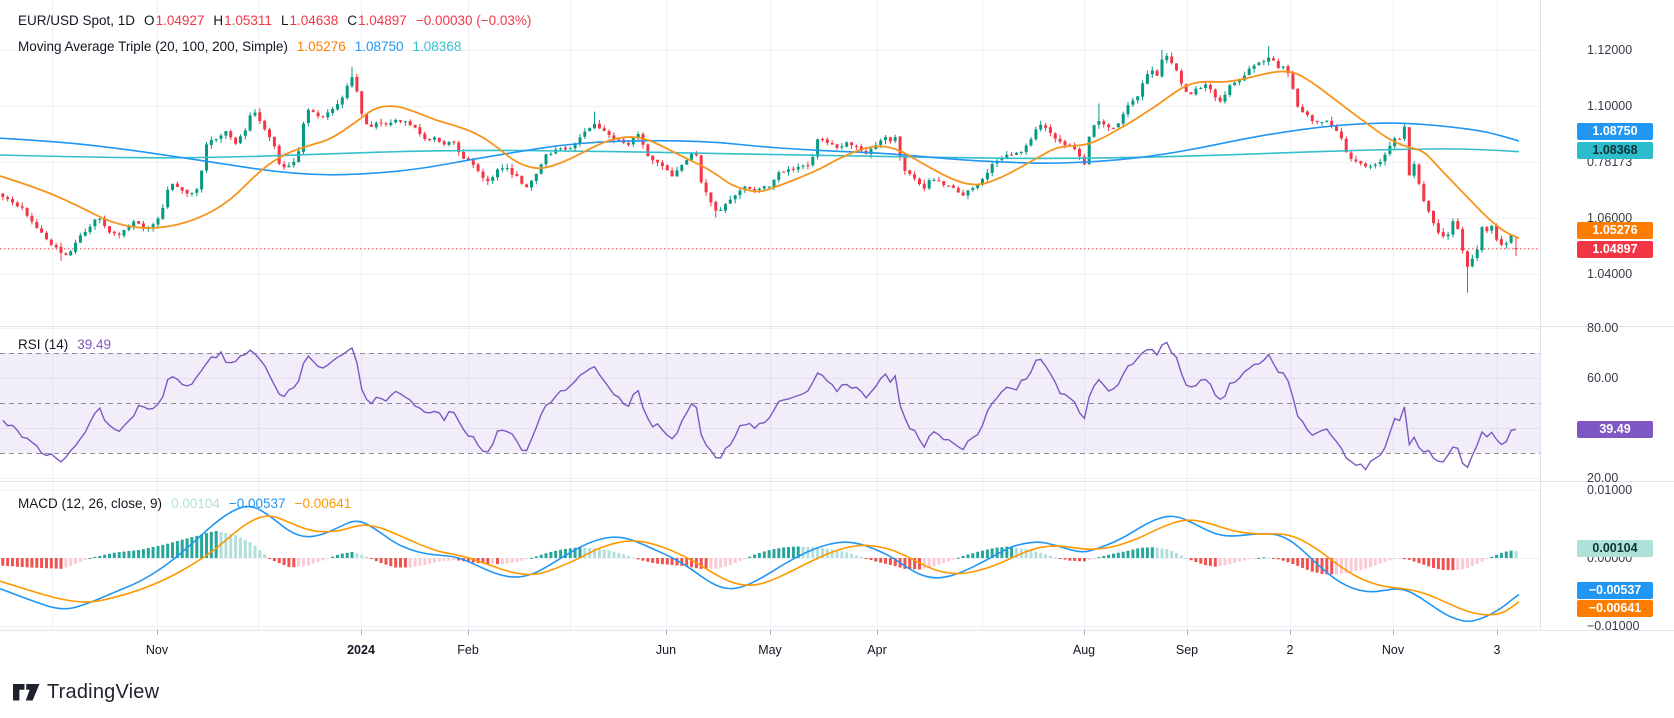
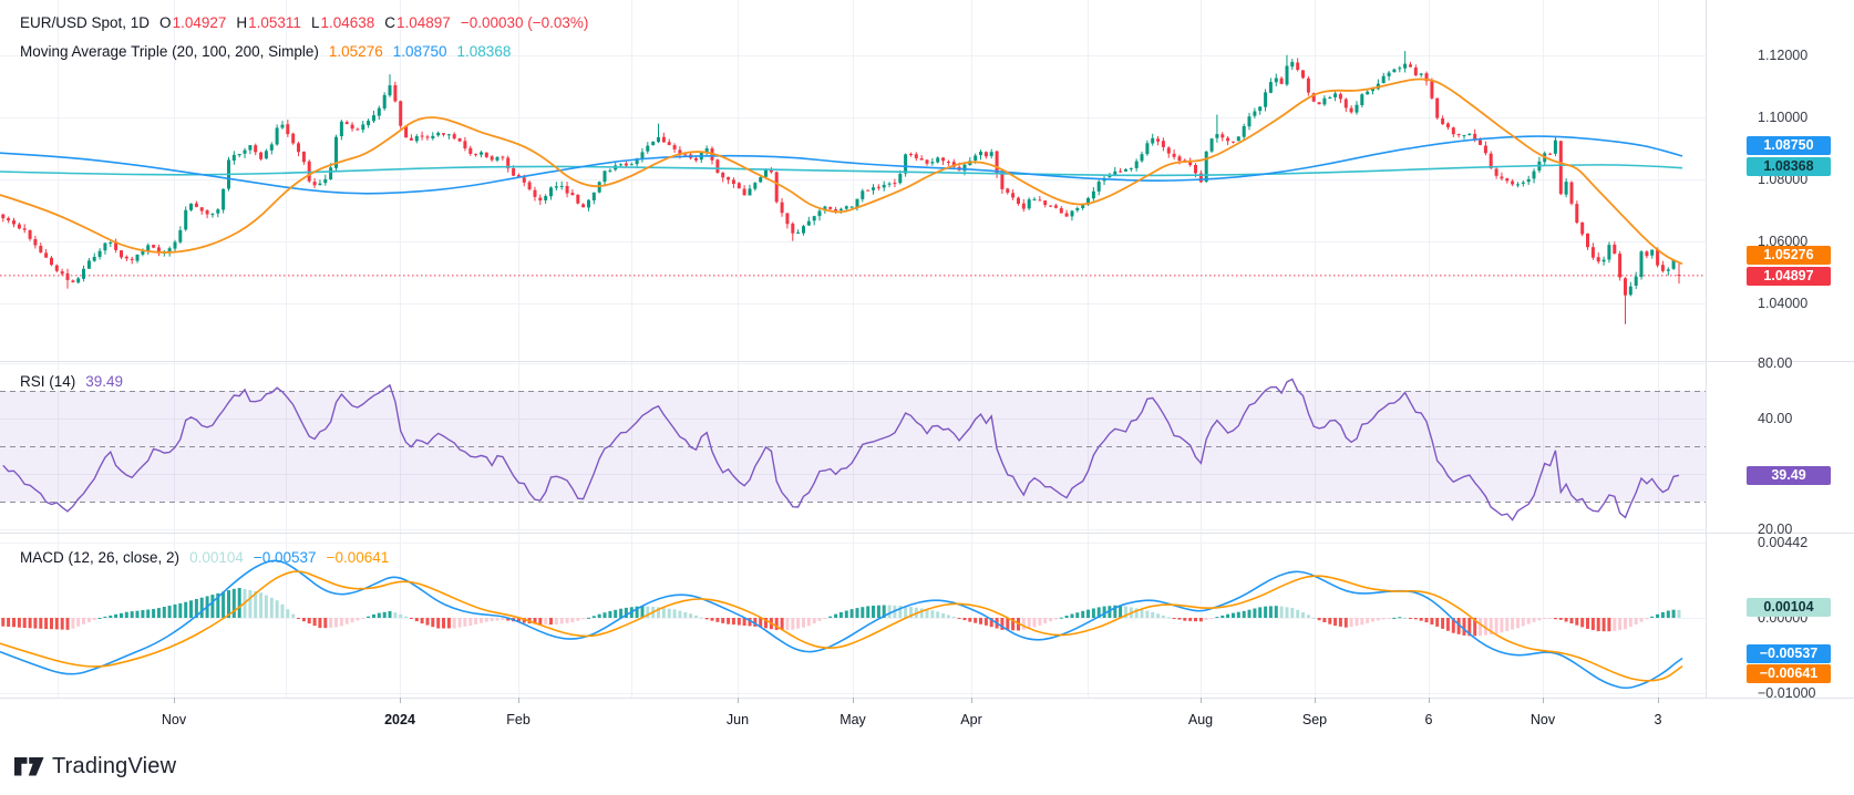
  EUR/USD Spot, 1D
  O
  1.04927
  H
  1.05311
  L
  1.04638
  C
  1.04897
  −0.00030 (−0.03%)
  Moving Average Triple (20, 100, 200, Simple)
  1.05276
  1.08750
  1.08368
  RSI (14)
  39.49
- MACD (12, 26, close, 9)
+ MACD (12, 26, close, 2)
  0.00104
  −0.00537
  −0.00641
  1.12000
  1.10000
- 0.78173
+ 1.08000
  1.06000
  1.04000
  80.00
- 60.00
+ 40.00
  20.00
- 0.01000
+ 0.00442
  0.00000
  −0.01000
  1.08750
  1.08368
  1.05276
  1.04897
  39.49
  0.00104
  −0.00537
  −0.00641
  Nov
  2024
  Feb
  Jun
  May
  Apr
  Aug
  Sep
- 2
+ 6
  Nov
  3
  TradingView
